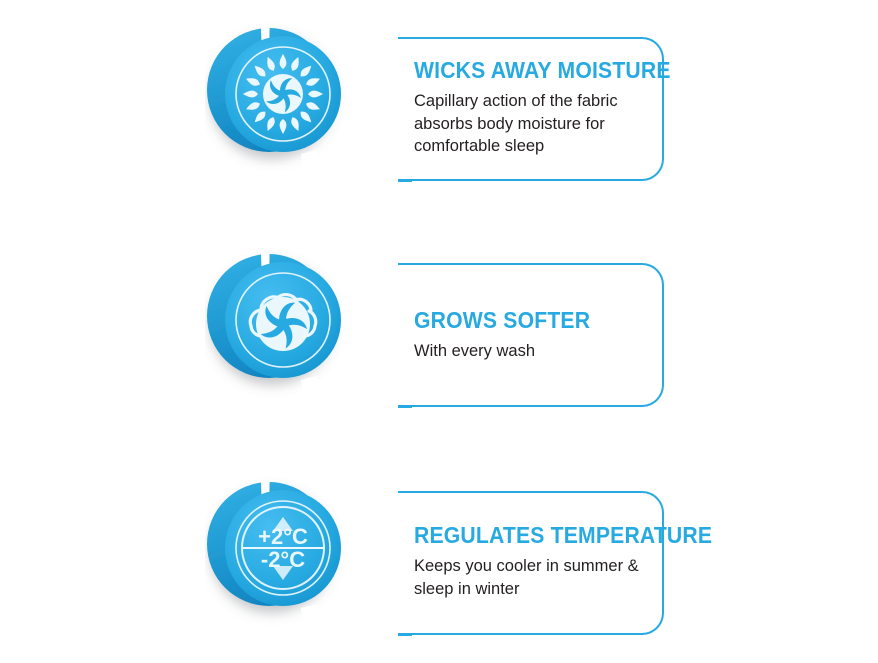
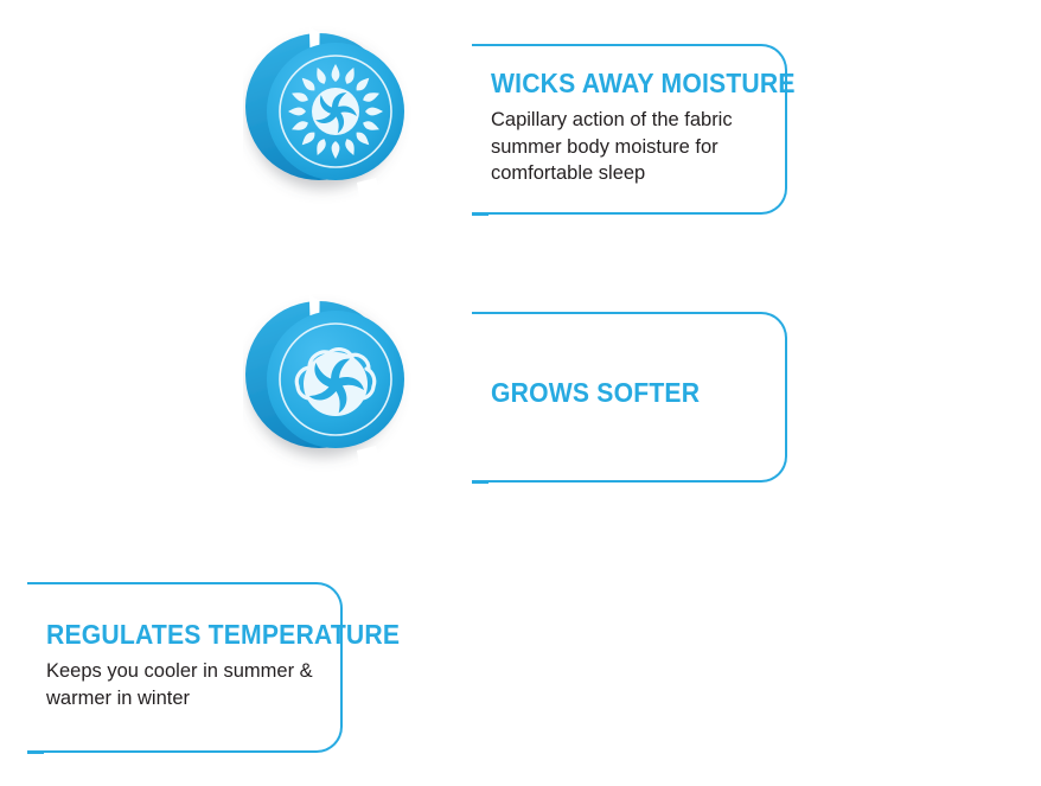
  WICKS AWAY MOISTURE
- Capillary action of the fabric absorbs body moisture for comfortable sleep
+ Capillary action of the fabric summer body moisture for comfortable sleep
  GROWS SOFTER
- With every wash
- +2°C
- -2°C
  REGULATES TEMPERATURE
- Keeps you cooler in summer & sleep in winter
+ Keeps you cooler in summer & warmer in winter
